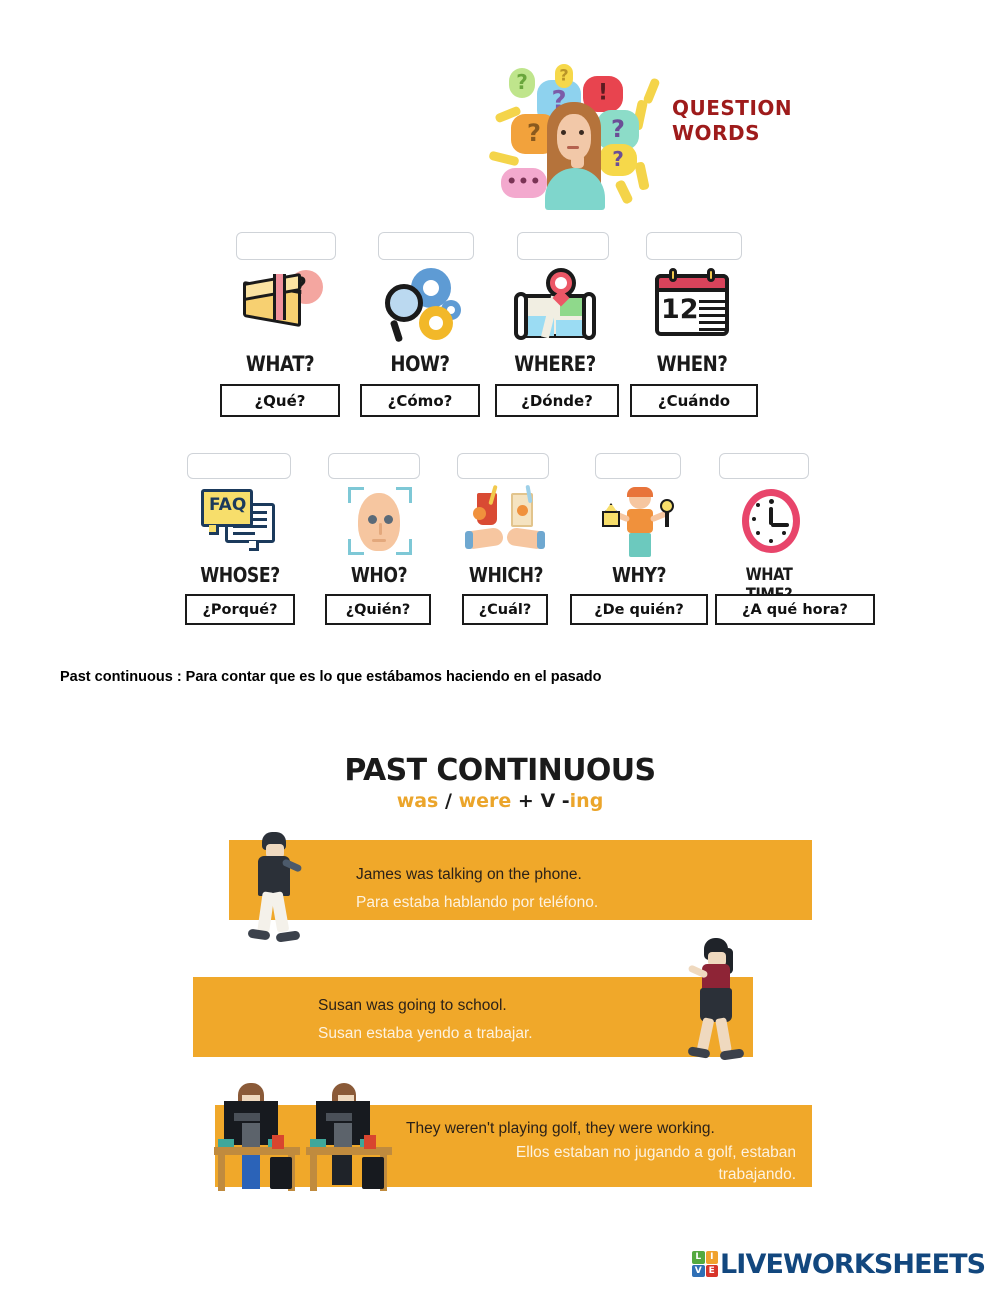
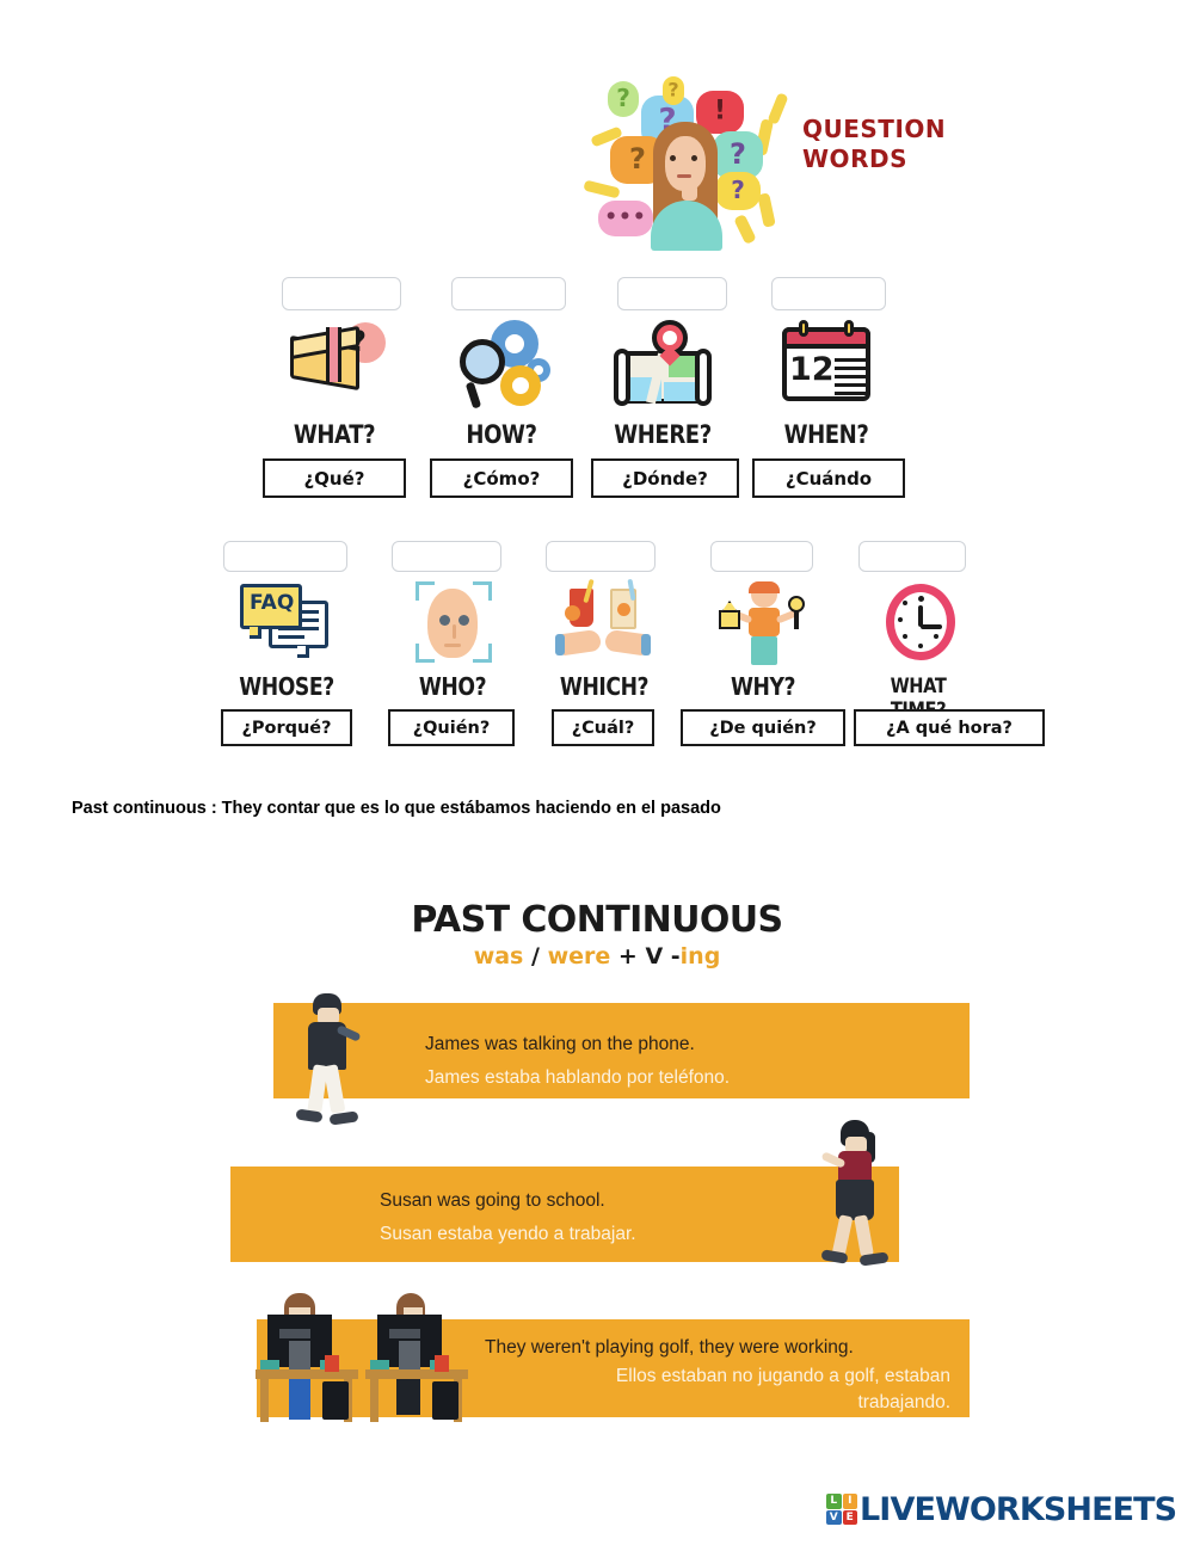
  ?
  ?
  ?
  !
  ?
  ?
  ?
  •••
  QUESTION
  WORDS
  WHAT?
  ¿Qué?
  HOW?
  ¿Cómo?
  WHERE?
  ¿Dónde?
  12
  WHEN?
  ¿Cuándo
  FAQ
  WHOSE?
  ¿Porqué?
  WHO?
  ¿Quién?
  WHICH?
  ¿Cuál?
  WHY?
  ¿De quién?
  ¿A qué hora?
- Past continuous : Para contar que es lo que estábamos haciendo en el pasado
+ Past continuous : They contar que es lo que estábamos haciendo en el pasado
  PAST CONTINUOUS
  was / were + V -ing
  James was talking on the phone.
- Para estaba hablando por teléfono.
+ James estaba hablando por teléfono.
  Susan was going to school.
  Susan estaba yendo a trabajar.
  They weren't playing golf, they were working.
  Ellos estaban no jugando a golf, estaban
  trabajando.
  L
  I
  V
  E
  LIVEWORKSHEETS
